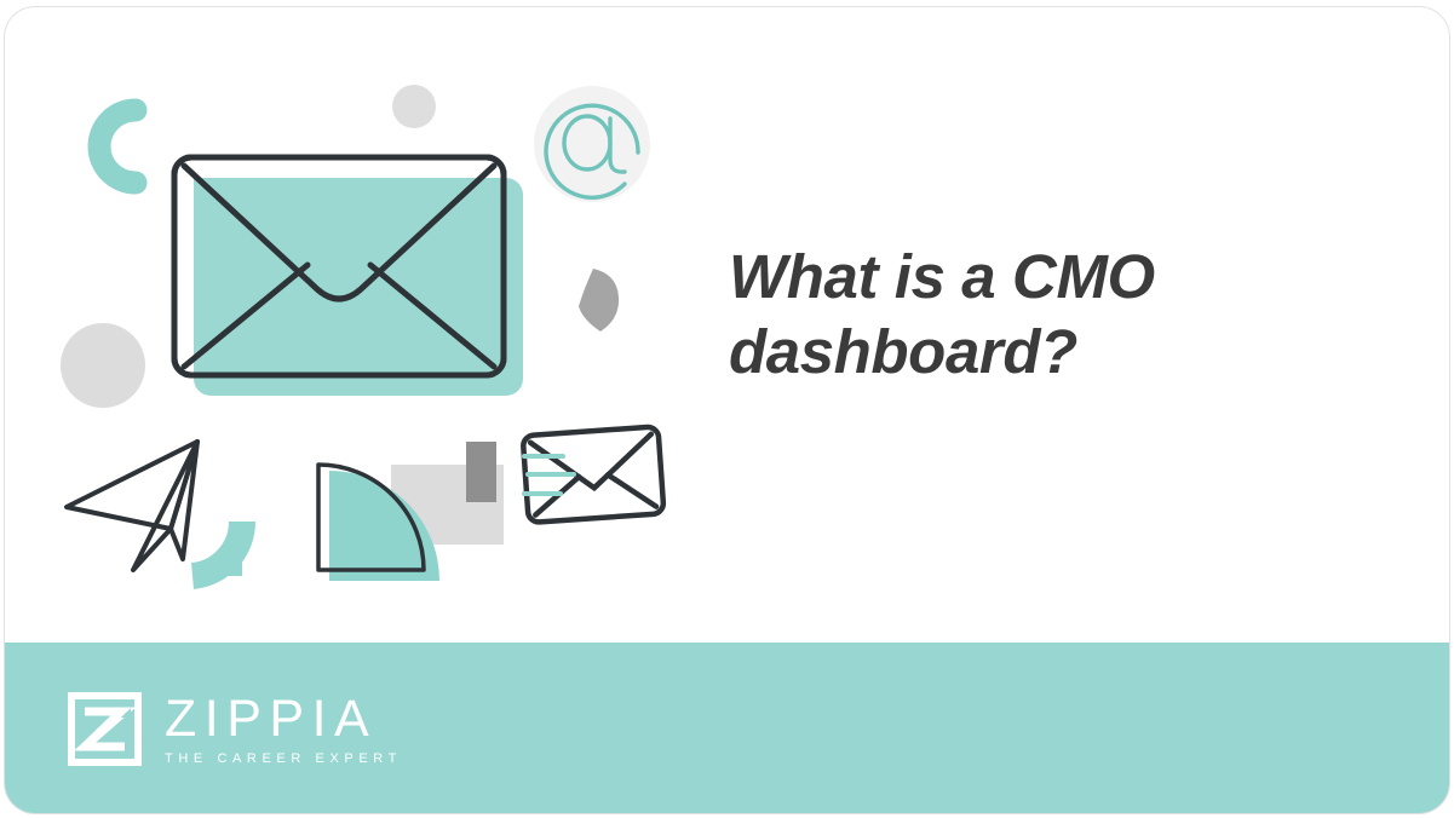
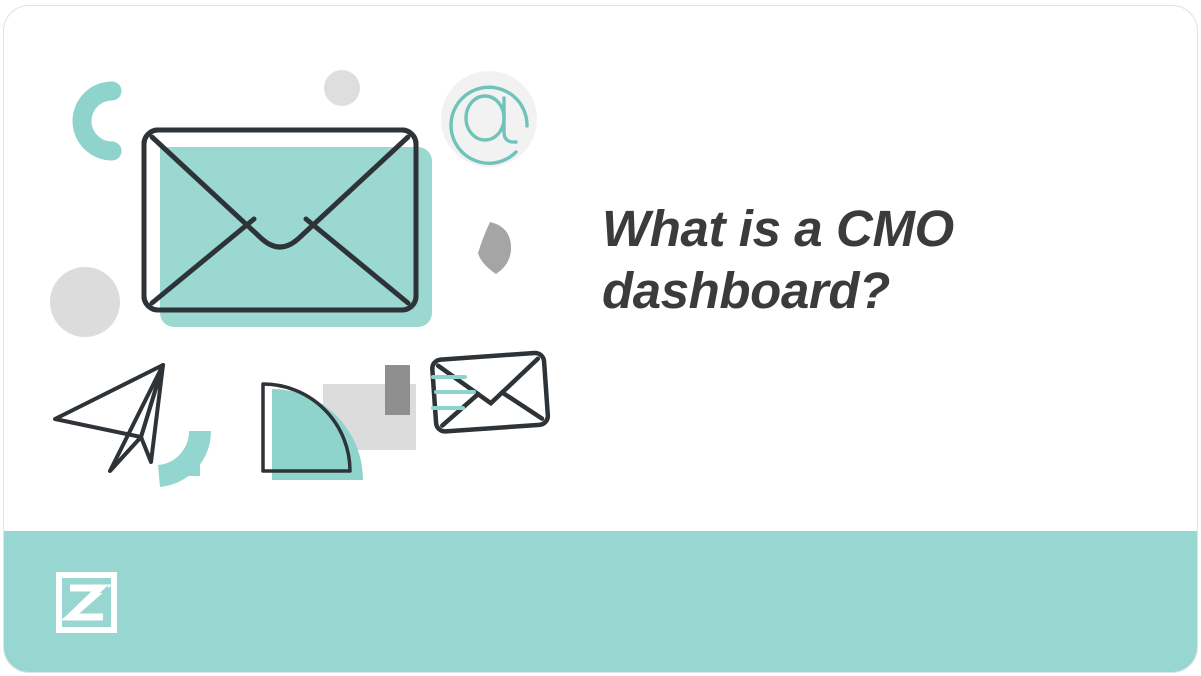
  What is a CMO
  dashboard?
- ZIPPIA
- THE CAREER EXPERT
